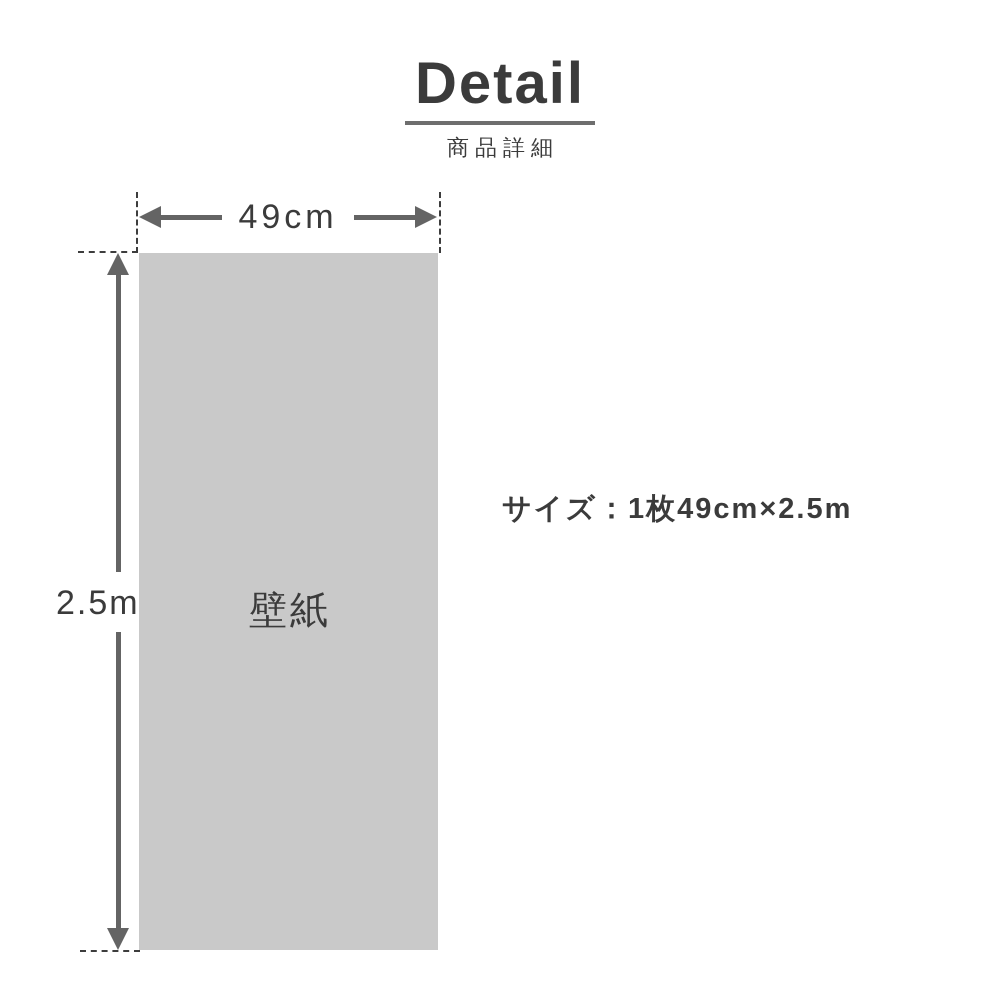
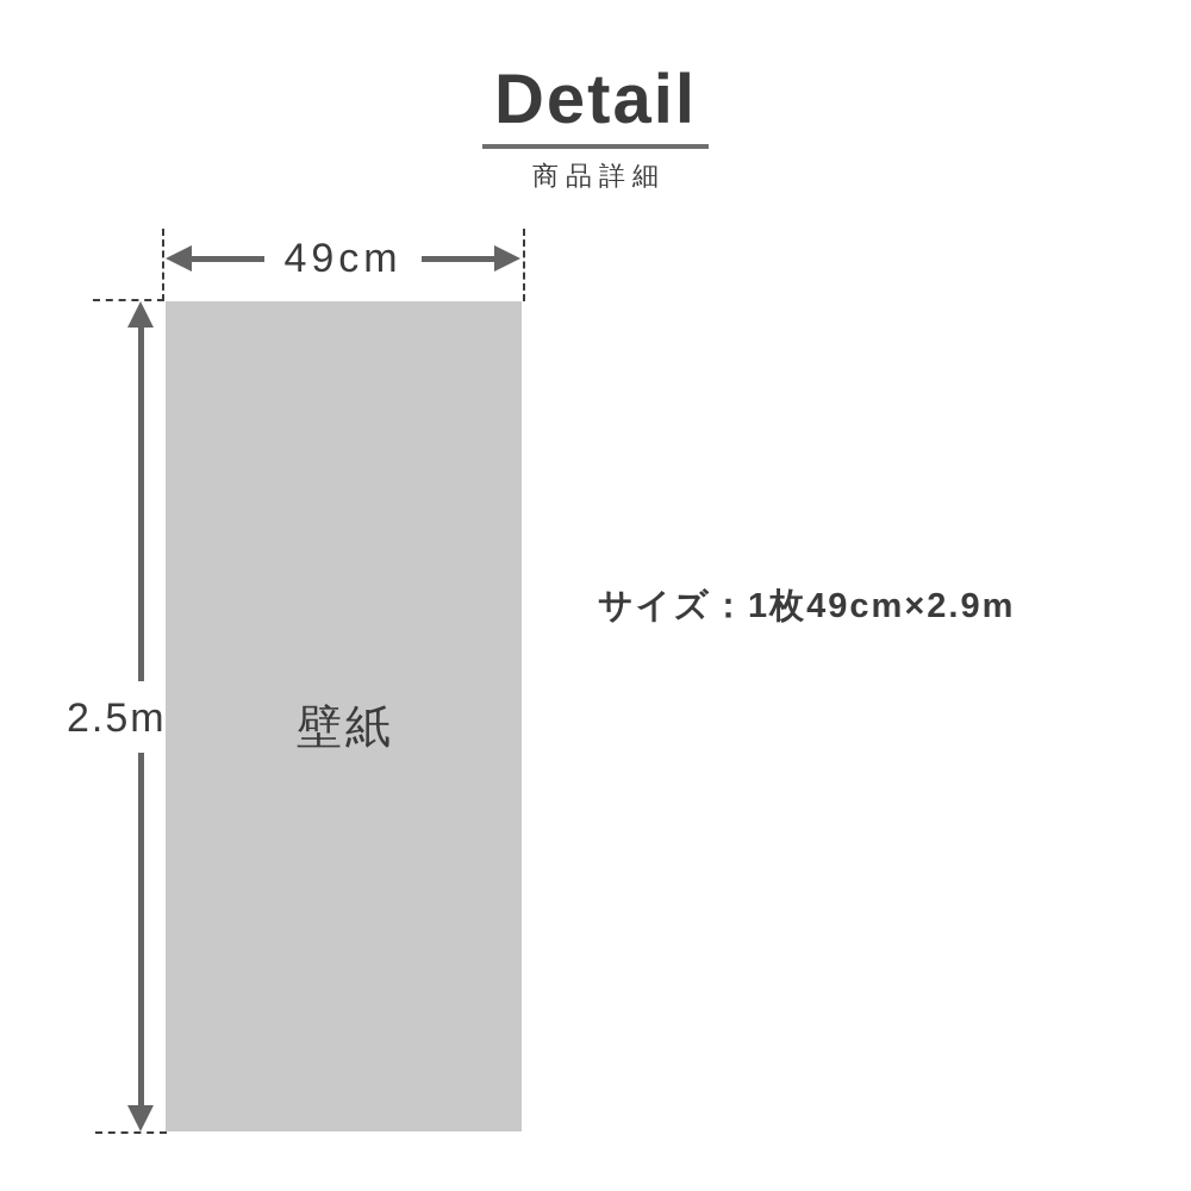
  Detail
  商品詳細
  49cm
  2.5m
  壁紙
- サイズ：1枚49cm×2.5m
+ サイズ：1枚49cm×2.9m
